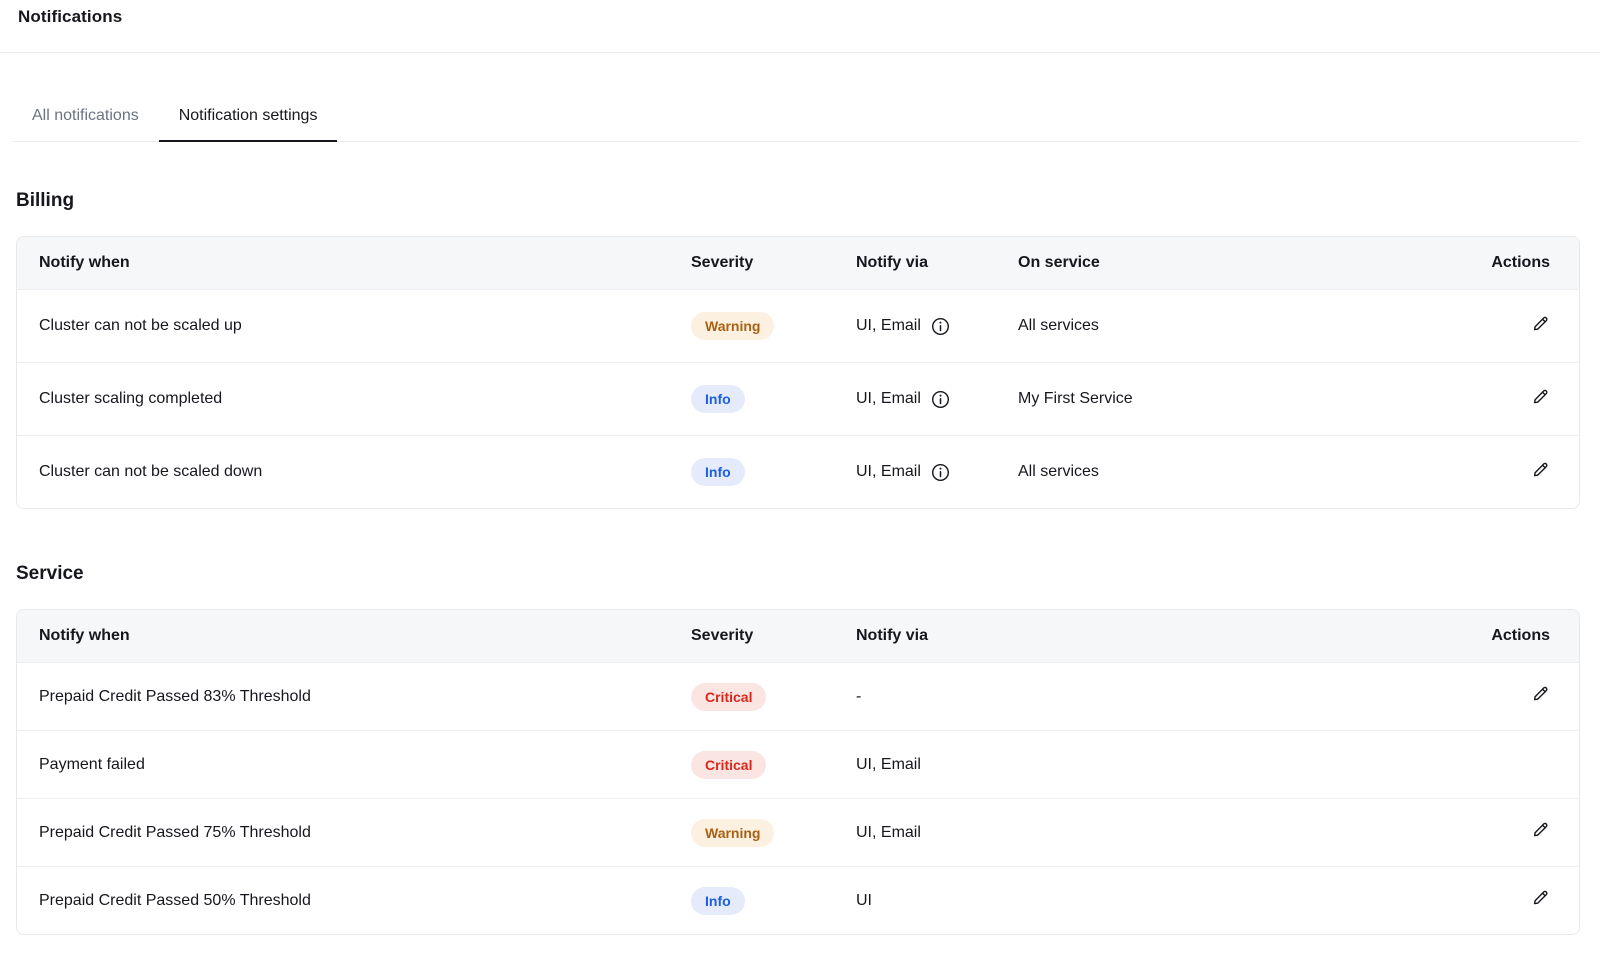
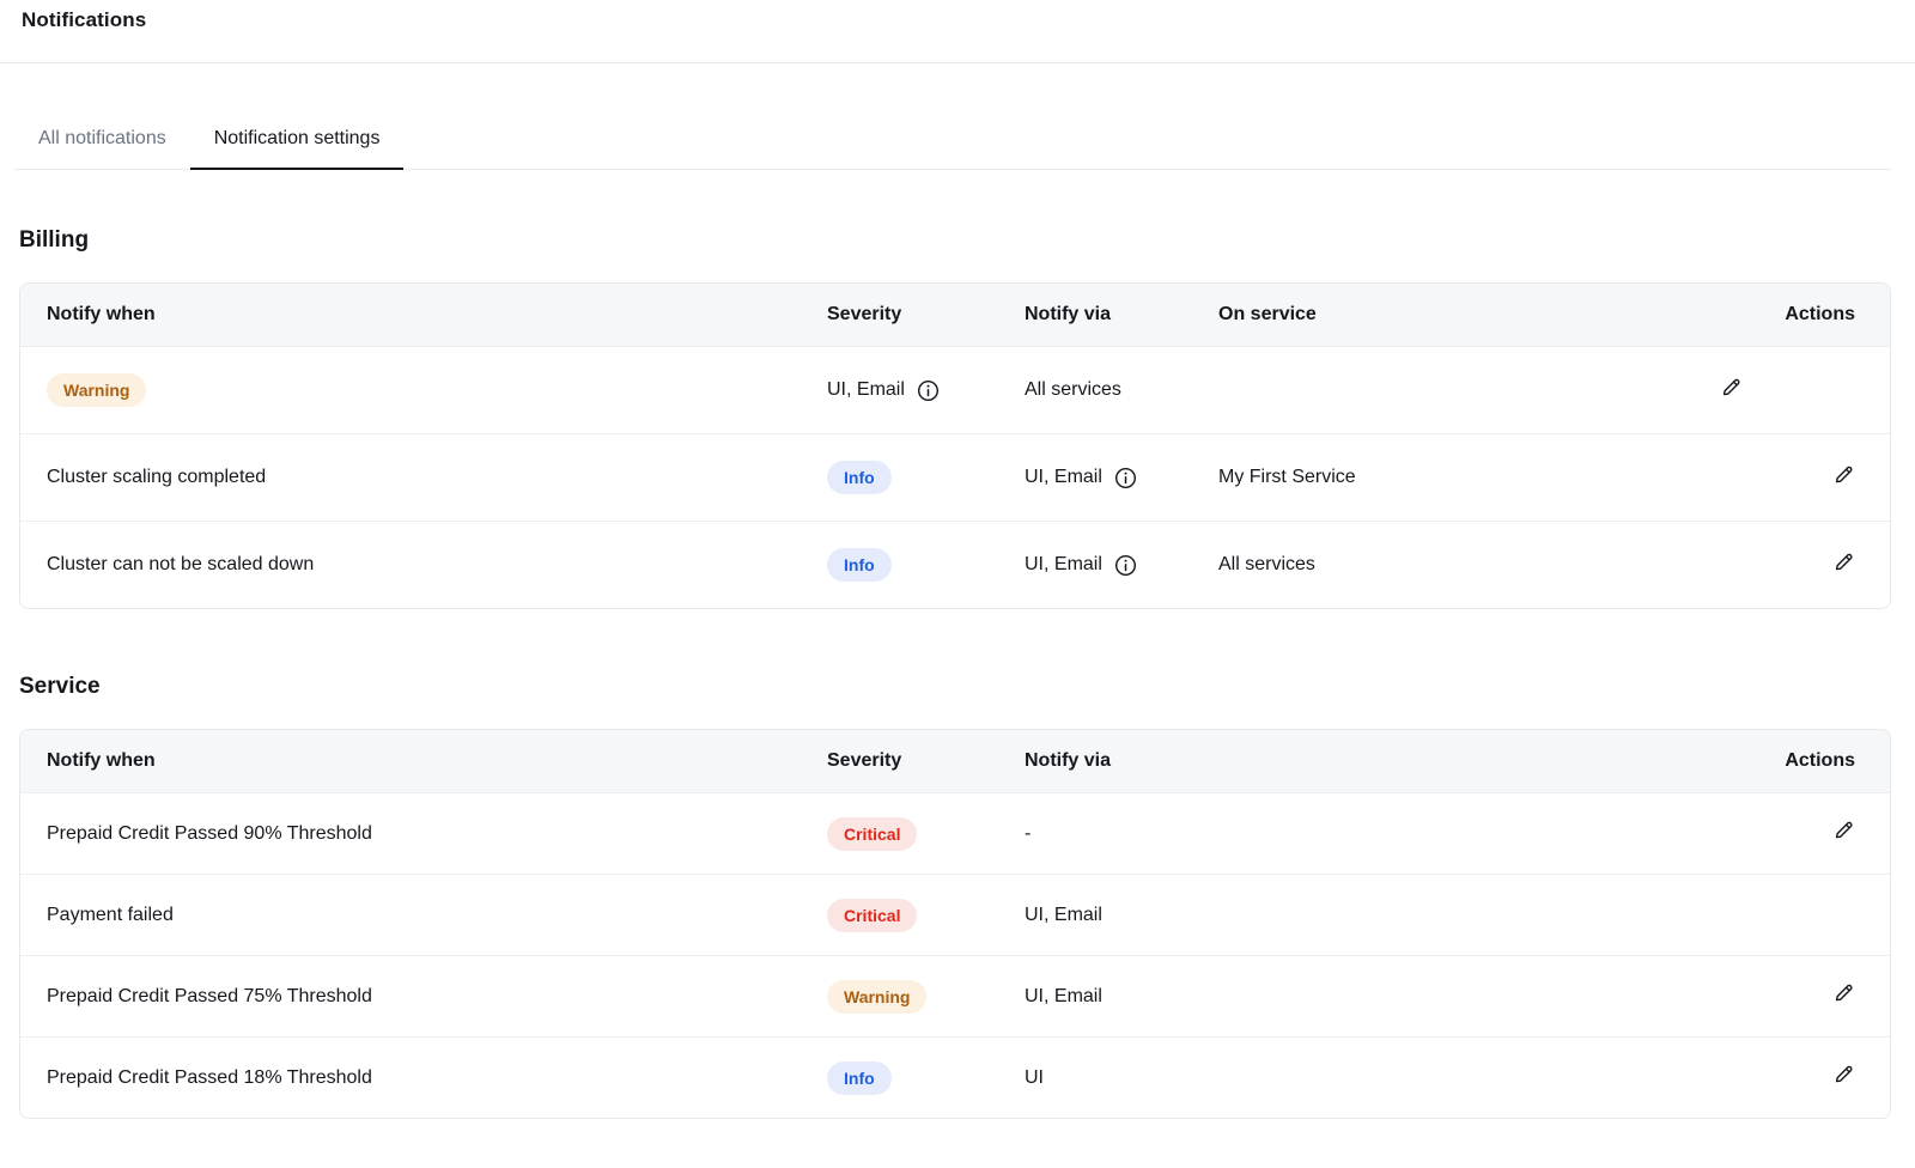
  Notifications
  All notifications
  Notification settings
  Billing
  Notify when
  Severity
  Notify via
  On service
  Actions
- Cluster can not be scaled up
  Warning
  UI, Email
  All services
  Cluster scaling completed
  Info
  UI, Email
  My First Service
  Cluster can not be scaled down
  Info
  UI, Email
  All services
  Service
  Notify when
  Severity
  Notify via
  Actions
- Prepaid Credit Passed 83% Threshold
+ Prepaid Credit Passed 90% Threshold
  Critical
  -
  Payment failed
  Critical
  UI, Email
  Prepaid Credit Passed 75% Threshold
  Warning
  UI, Email
- Prepaid Credit Passed 50% Threshold
+ Prepaid Credit Passed 18% Threshold
  Info
  UI
